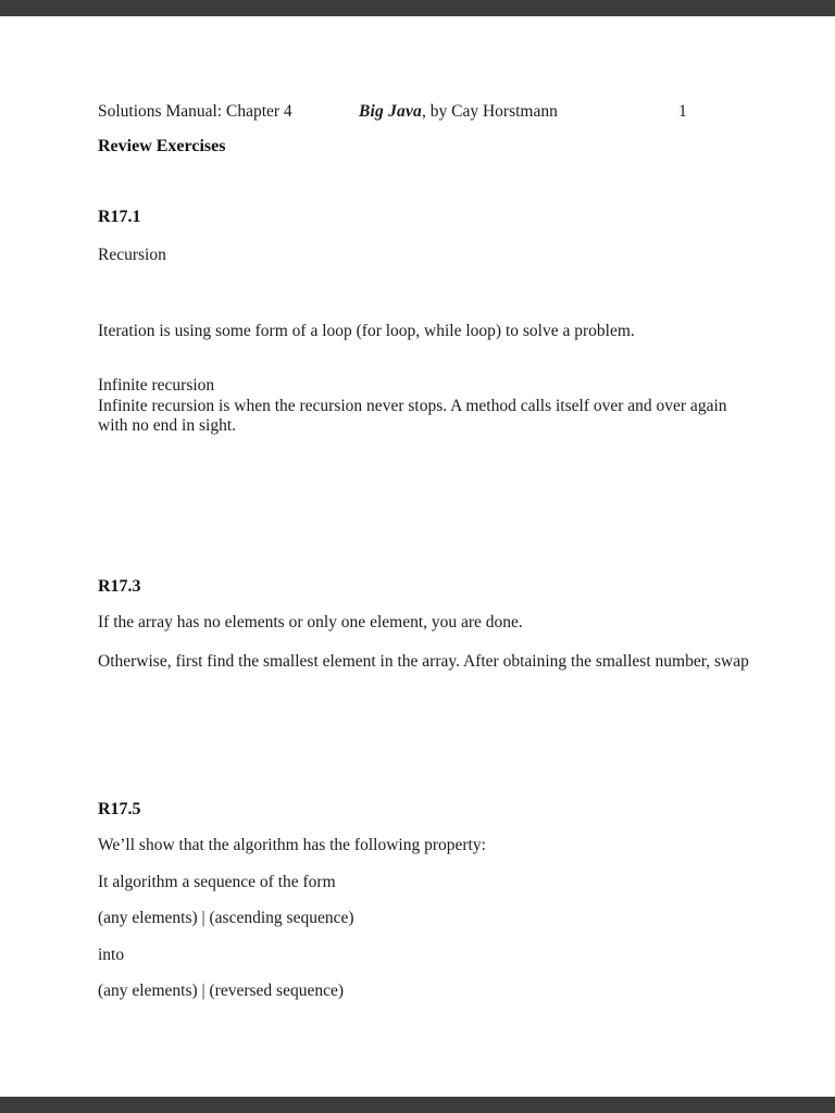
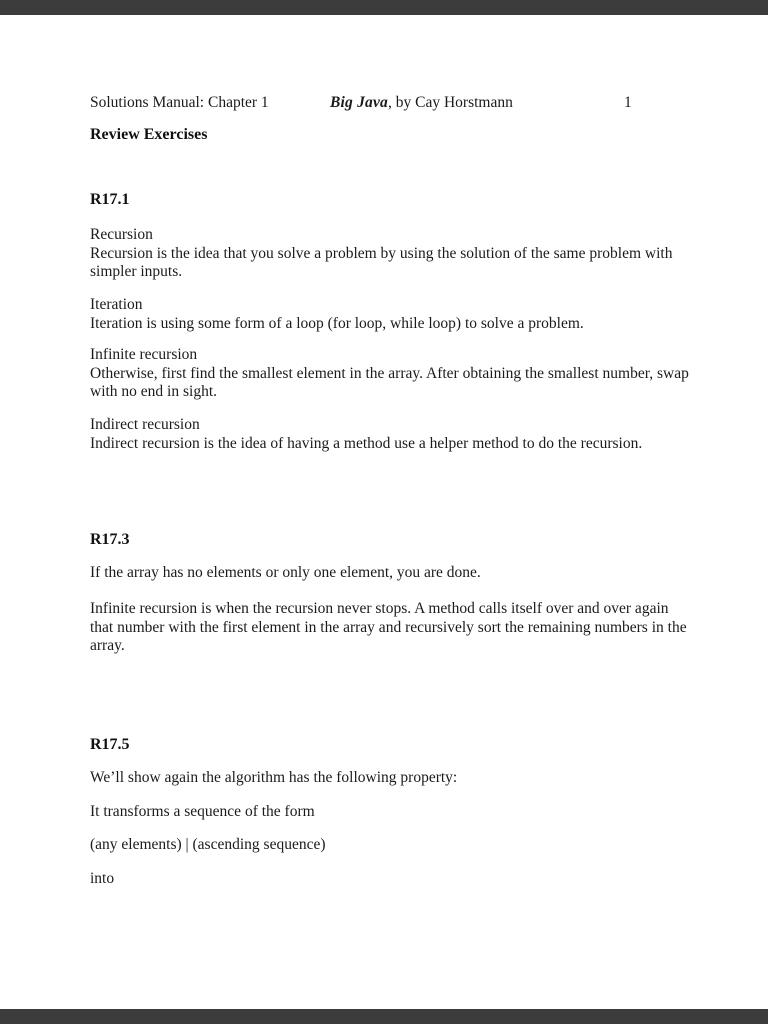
- Solutions Manual: Chapter 4
+ Solutions Manual: Chapter 1
  Big Java, by Cay Horstmann
  1
  Review Exercises
  R17.1
  Recursion
+ Recursion is the idea that you solve a problem by using the solution of the same problem with
+ simpler inputs.
+ Iteration
  Iteration is using some form of a loop (for loop, while loop) to solve a problem.
  Infinite recursion
- Infinite recursion is when the recursion never stops. A method calls itself over and over again
+ Otherwise, first find the smallest element in the array. After obtaining the smallest number, swap
  with no end in sight.
+ Indirect recursion
+ Indirect recursion is the idea of having a method use a helper method to do the recursion.
  R17.3
  If the array has no elements or only one element, you are done.
- Otherwise, first find the smallest element in the array. After obtaining the smallest number, swap
+ Infinite recursion is when the recursion never stops. A method calls itself over and over again
+ that number with the first element in the array and recursively sort the remaining numbers in the
+ array.
  R17.5
- We’ll show that the algorithm has the following property:
+ We’ll show again the algorithm has the following property:
- It algorithm a sequence of the form
+ It transforms a sequence of the form
  (any elements) | (ascending sequence)
  into
- (any elements) | (reversed sequence)
